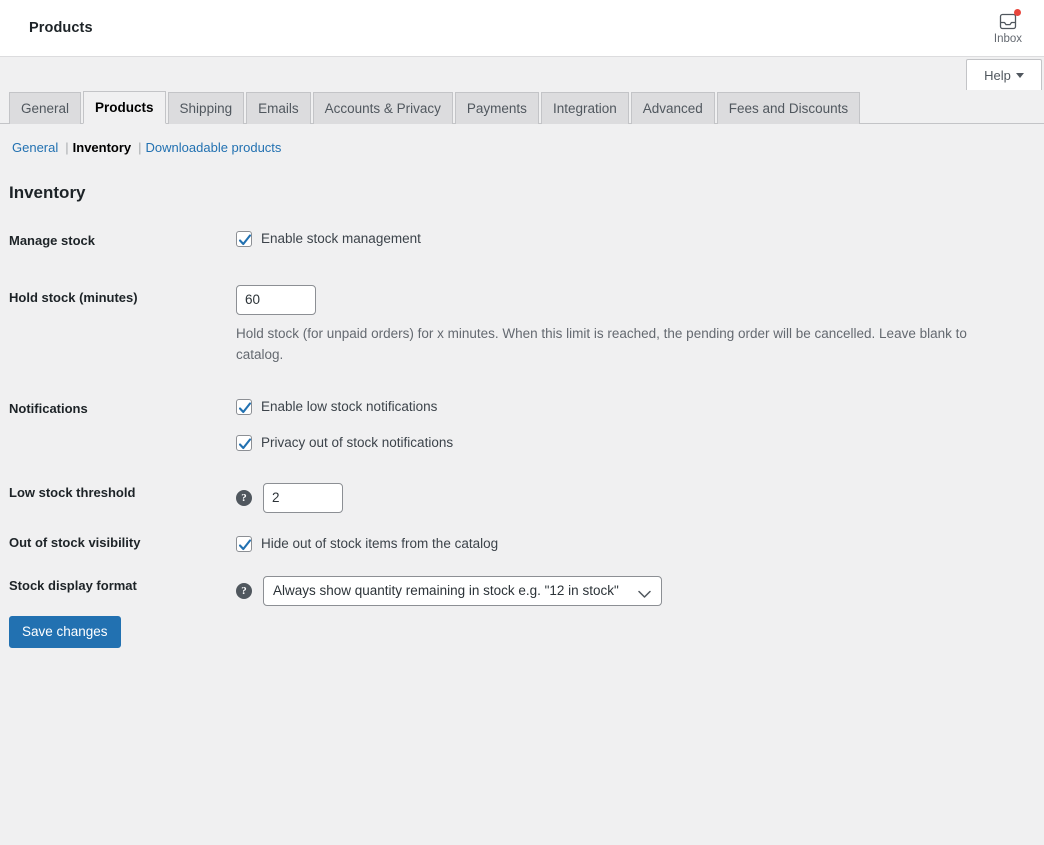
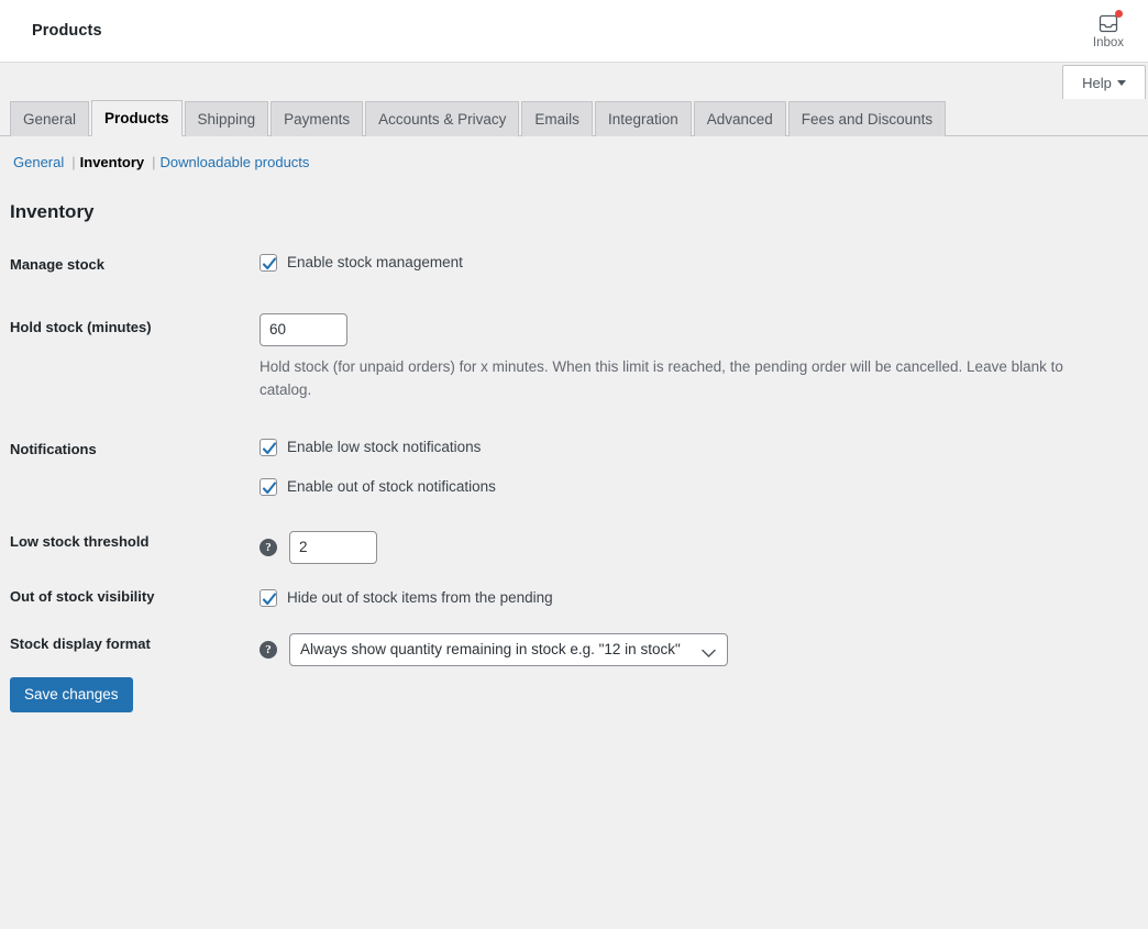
  Products
  Inbox
  Help
  General
  Products
  Shipping
- Emails
+ Payments
  Accounts & Privacy
- Payments
+ Emails
  Integration
  Advanced
  Fees and Discounts
  General
  |
  Inventory
  |
  Downloadable products
  Inventory
  Manage stock	Enable stock management
  Hold stock (minutes)	60 Hold stock (for unpaid orders) for x minutes. When this limit is reached, the pending order will be cancelled. Leave blank to catalog.
- Notifications	Enable low stock notifications Privacy out of stock notifications
+ Notifications	Enable low stock notifications Enable out of stock notifications
  Low stock threshold	? 2
- Out of stock visibility	Hide out of stock items from the catalog
+ Out of stock visibility	Hide out of stock items from the pending
  Stock display format	? Always show quantity remaining in stock e.g. "12 in stock"
  Save changes
